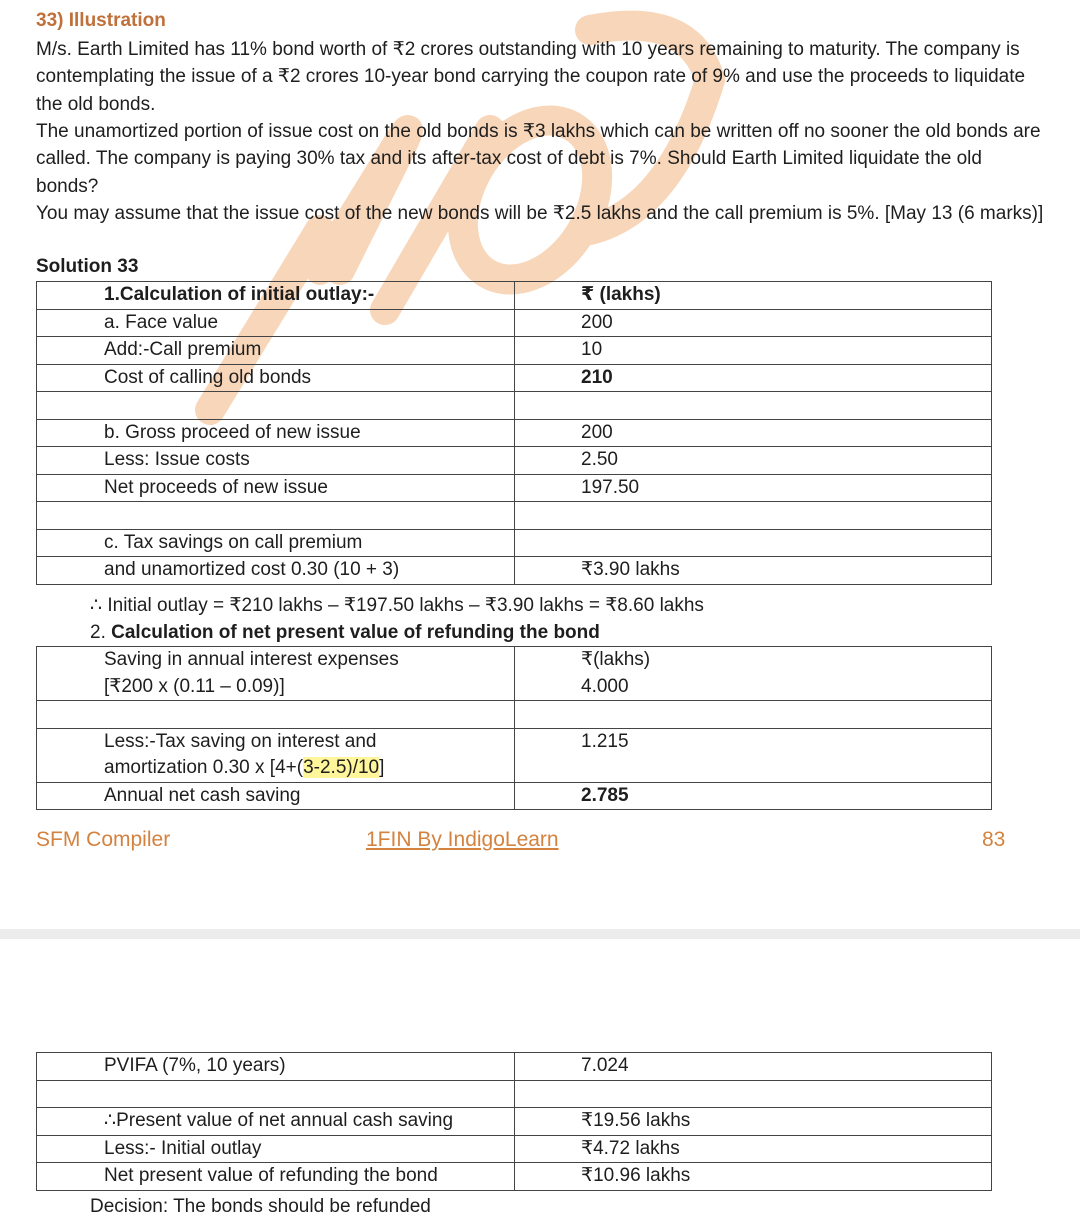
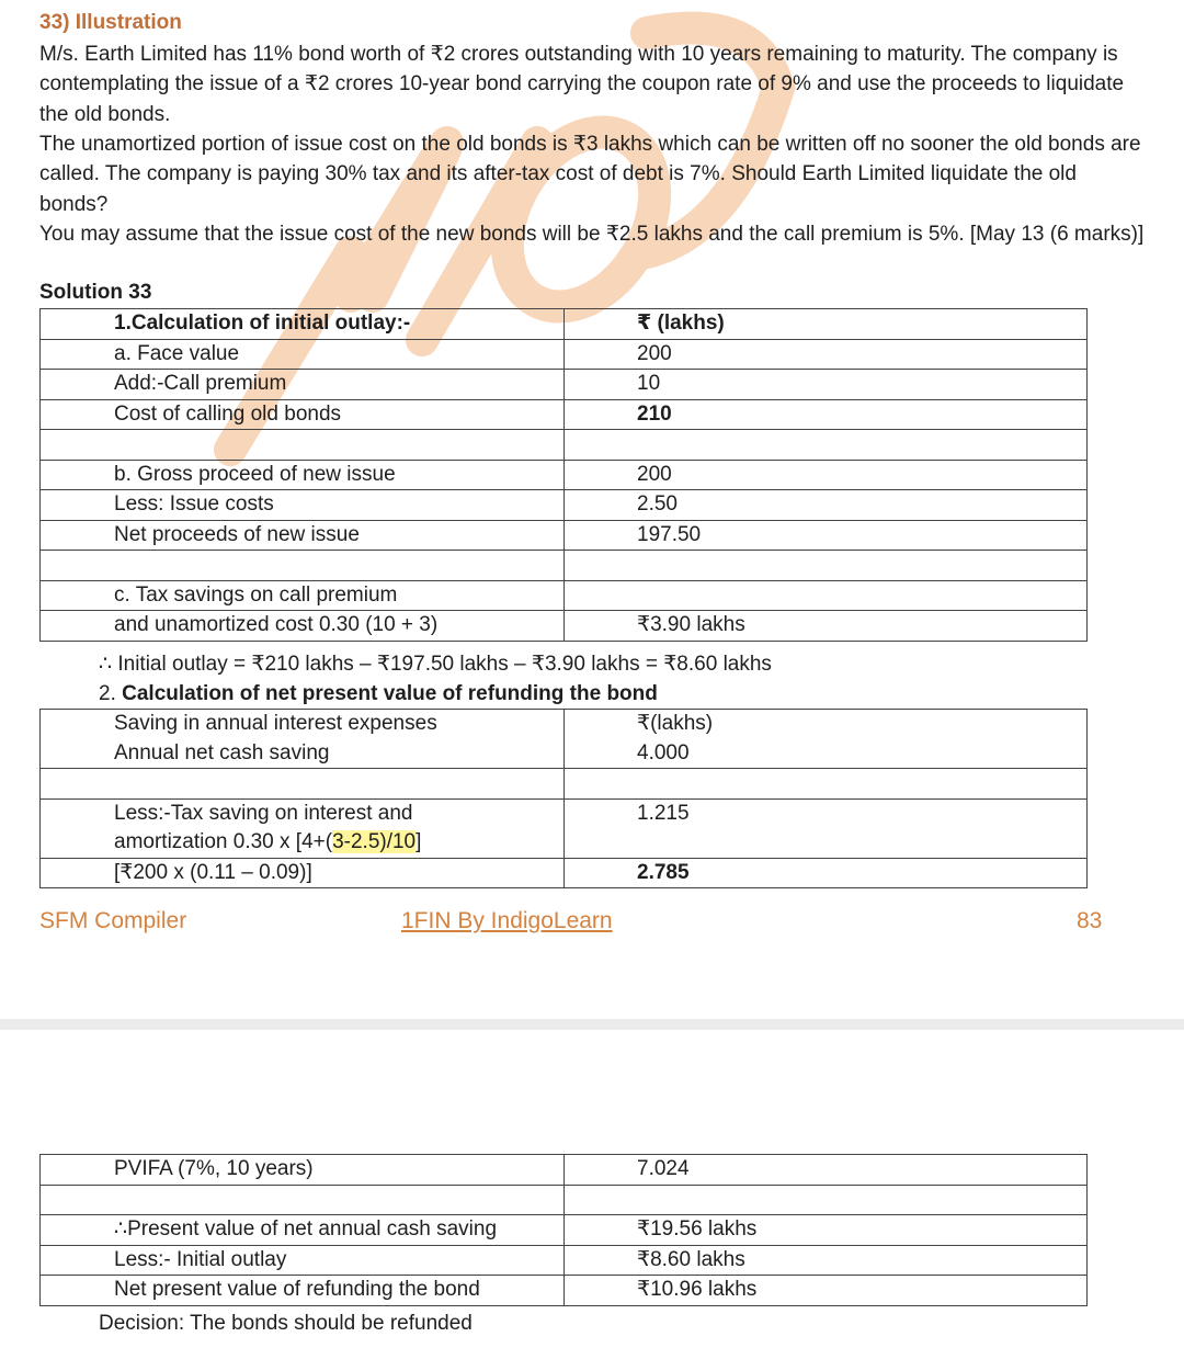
  33) Illustration
  M/s. Earth Limited has 11% bond worth of ₹2 crores outstanding with 10 years remaining to maturity. The company is contemplating the issue of a ₹2 crores 10-year bond carrying the coupon rate of 9% and use the proceeds to liquidate the old bonds.
  The unamortized portion of issue cost on the old bonds is ₹3 lakhs which can be written off no sooner the old bonds are called. The company is paying 30% tax and its after-tax cost of debt is 7%. Should Earth Limited liquidate the old bonds?
  You may assume that the issue cost of the new bonds will be ₹2.5 lakhs and the call premium is 5%. [May 13 (6 marks)]
  Solution 33
  1.Calculation of initial outlay:-	₹ (lakhs)
  a. Face value	200
  Add:-Call premium	10
  Cost of calling old bonds	210
  b. Gross proceed of new issue	200
  Less: Issue costs	2.50
  Net proceeds of new issue	197.50
  c. Tax savings on call premium
  and unamortized cost 0.30 (10 + 3)	₹3.90 lakhs
  ∴ Initial outlay = ₹210 lakhs – ₹197.50 lakhs – ₹3.90 lakhs = ₹8.60 lakhs
  2. Calculation of net present value of refunding the bond
  Saving in annual interest expenses	₹(lakhs)
- [₹200 x (0.11 – 0.09)]	4.000
+ Annual net cash saving	4.000
  Less:-Tax saving on interest and	1.215
  amortization 0.30 x [4+(3-2.5)/10]
- Annual net cash saving	2.785
+ [₹200 x (0.11 – 0.09)]	2.785
  SFM Compiler
  1FIN By IndigoLearn
  83
  PVIFA (7%, 10 years)	7.024
  ∴Present value of net annual cash saving	₹19.56 lakhs
- Less:- Initial outlay	₹4.72 lakhs
+ Less:- Initial outlay	₹8.60 lakhs
  Net present value of refunding the bond	₹10.96 lakhs
  Decision: The bonds should be refunded
